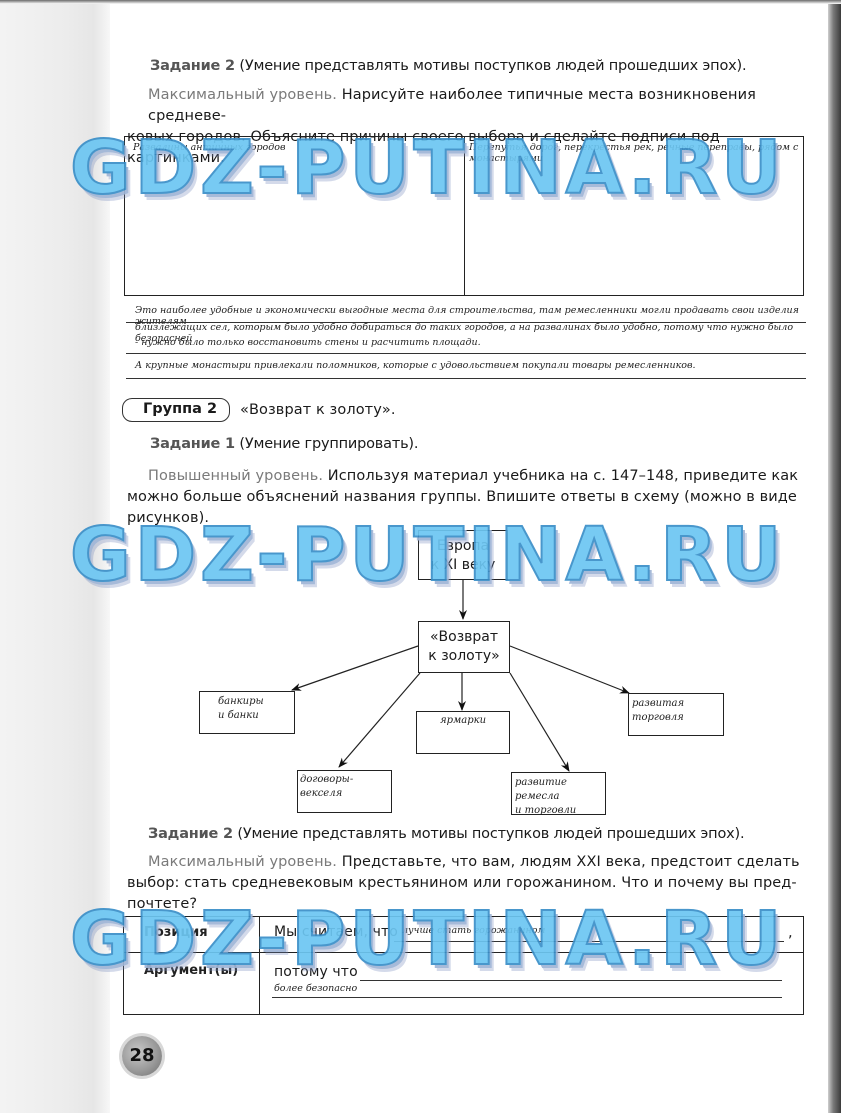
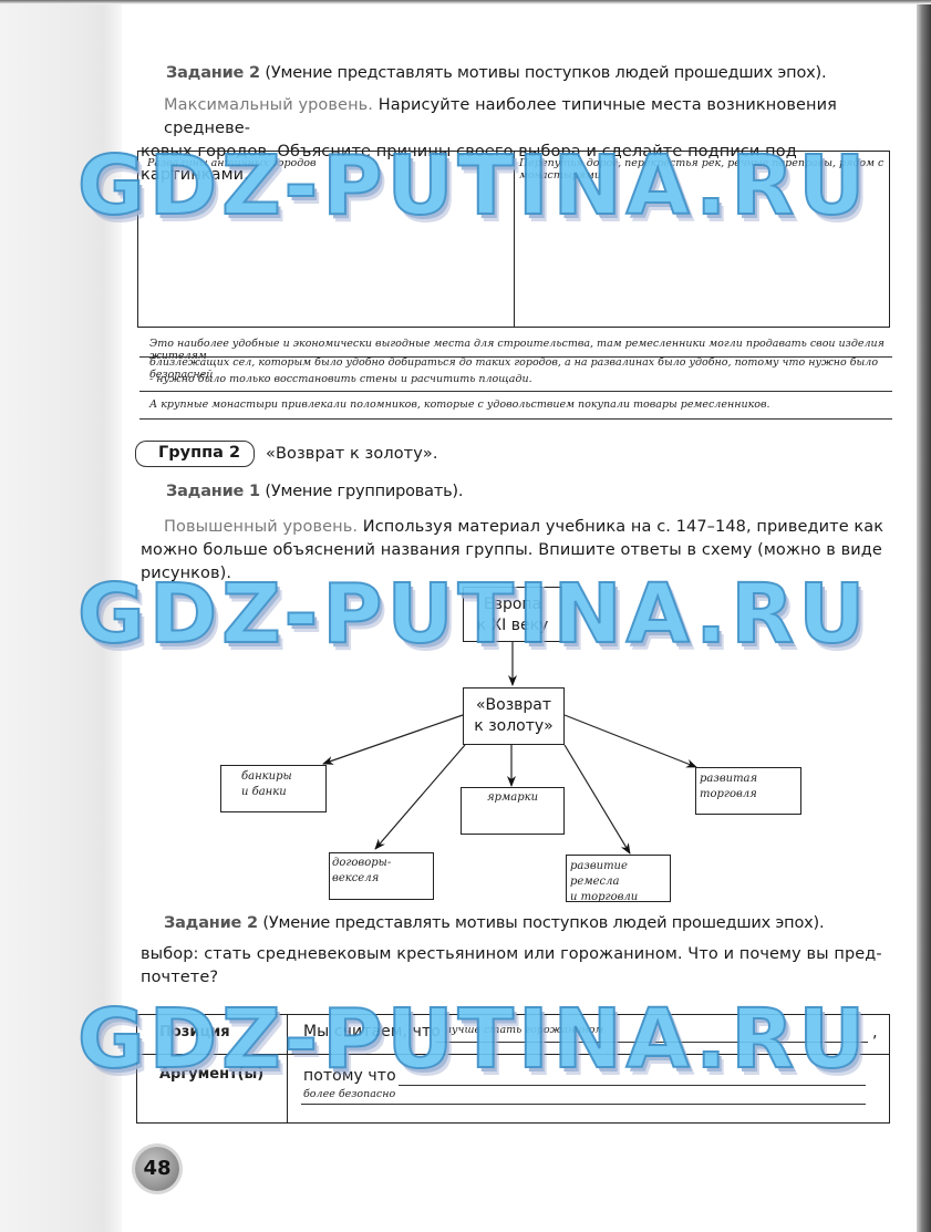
  Задание 2 (Умение представлять мотивы поступков людей прошедших эпох).
  Максимальный уровень. Нарисуйте наиболее типичные места возникновения средневе-
  ковых городов. Объясните причины своего выбора и сделайте подписи под картинками.
  Развалины античных городов
  Перепутья дорог, перекрестья рек, речные переправы, рядом с
  монастырями
  Это наиболее удобные и экономически выгодные места для строительства, там ремесленники могли продавать свои изделия жителям
  близлежащих сел, которым было удобно добираться до таких городов, а на развалинах было удобно, потому что нужно было безопасней
  - нужно было только восстановить стены и расчитить площади.
  А крупные монастыри привлекали поломников, которые с удовольствием покупали товары ремесленников.
  Группа 2
  «Возврат к золоту».
  Задание 1 (Умение группировать).
  Повышенный уровень. Используя материал учебника на с. 147–148, приведите как
  можно больше объяснений названия группы. Впишите ответы в схему (можно в виде
  рисунков).
  Европа
  к XI веку
  «Возврат
  к золоту»
  банкиры
  и банки
  договоры-векселя
  ярмарки
  развитие ремесла
  и торговли
  развитая
  торговля
  Задание 2 (Умение представлять мотивы поступков людей прошедших эпох).
- Максимальный уровень. Представьте, что вам, людям XXI века, предстоит сделать
  выбор: стать средневековым крестьянином или горожанином. Что и почему вы пред-
  почтете?
  Позиция
  Мы считаем, что
  лучше стать горожанином
  ,
  Аргумент(ы)
  потому что
  более безопасно
- 28
+ 48
  GDZ-PUTINA.RU
  GDZ-PUTINA.RU
  GDZ-PUTINA.RU
